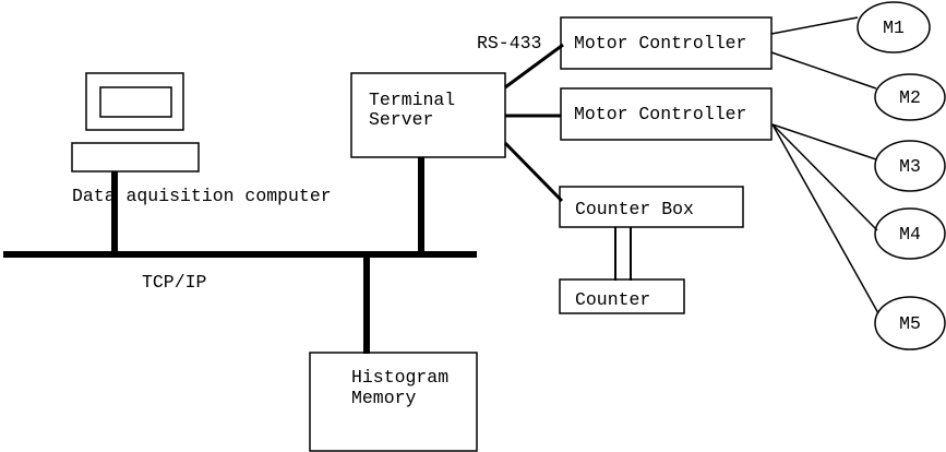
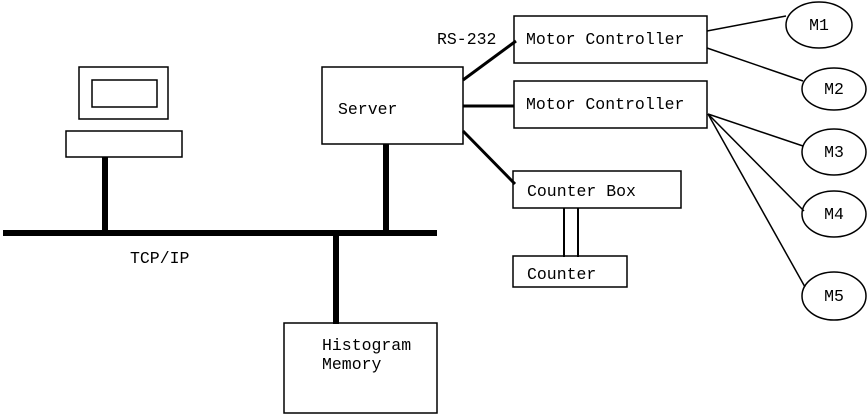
- Data aquisition computer
  TCP/IP
- Terminal
  Server
- RS-433
+ RS-232
  Motor Controller
  Motor Controller
  M1
  M2
  M3
  M4
  M5
  Counter Box
  Counter
  Histogram
  Memory
